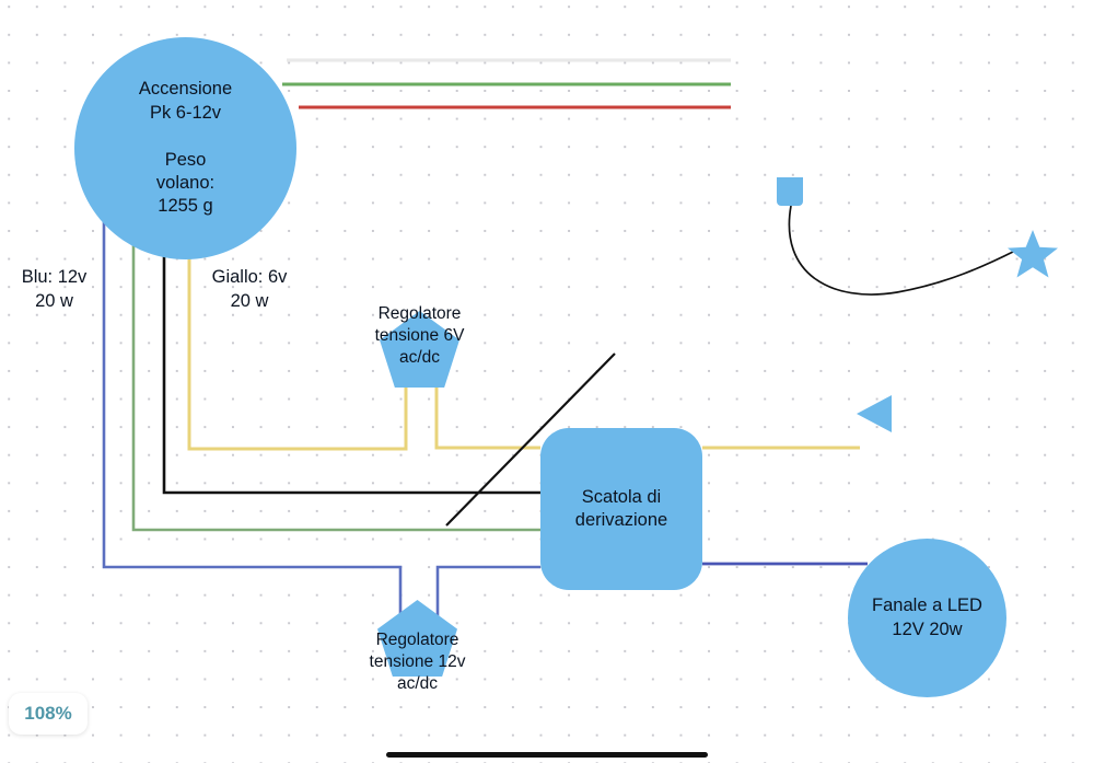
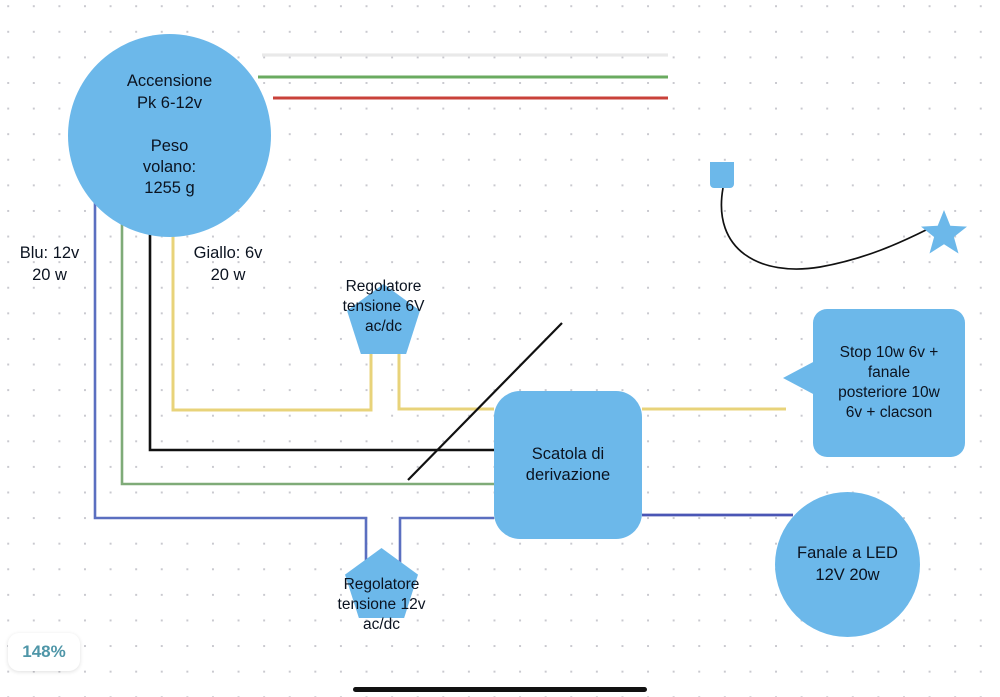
  Accensione
  Pk 6-12v
  Peso
  volano:
  1255 g
  Regolatore
  tensione 6V
  ac/dc
  Regolatore
  tensione 12v
  ac/dc
  Scatola di
  derivazione
+ Stop 10w 6v +
+ fanale
+ posteriore 10w
+ 6v + clacson
  Fanale a LED
  12V 20w
  Blu: 12v
  20 w
  Giallo: 6v
  20 w
- 108%
+ 148%
